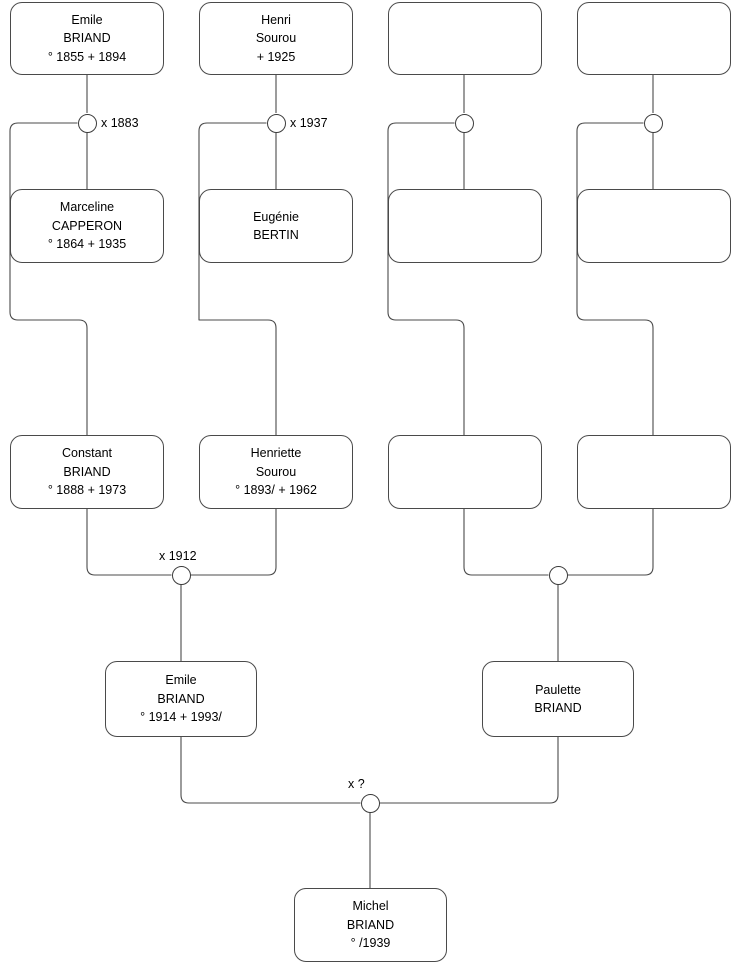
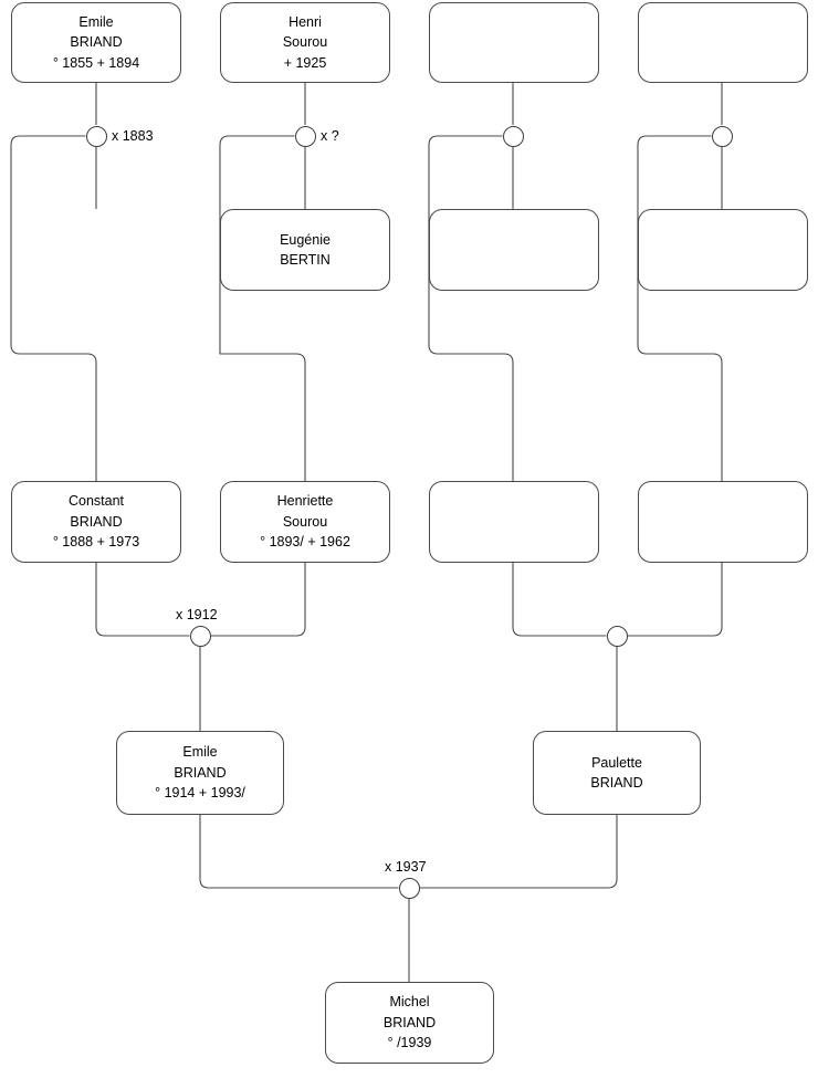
  Emile
  BRIAND
  ° 1855 + 1894
  Henri
  Sourou
  + 1925
- Marceline
- CAPPERON
- ° 1864 + 1935
  Eugénie
  BERTIN
  Constant
  BRIAND
  ° 1888 + 1973
  Henriette
  Sourou
  ° 1893/ + 1962
  Emile
  BRIAND
  ° 1914 + 1993/
  Paulette
  BRIAND
  Michel
  BRIAND
  ° /1939
  x 1883
- x 1937
+ x ?
  x 1912
- x ?
+ x 1937
